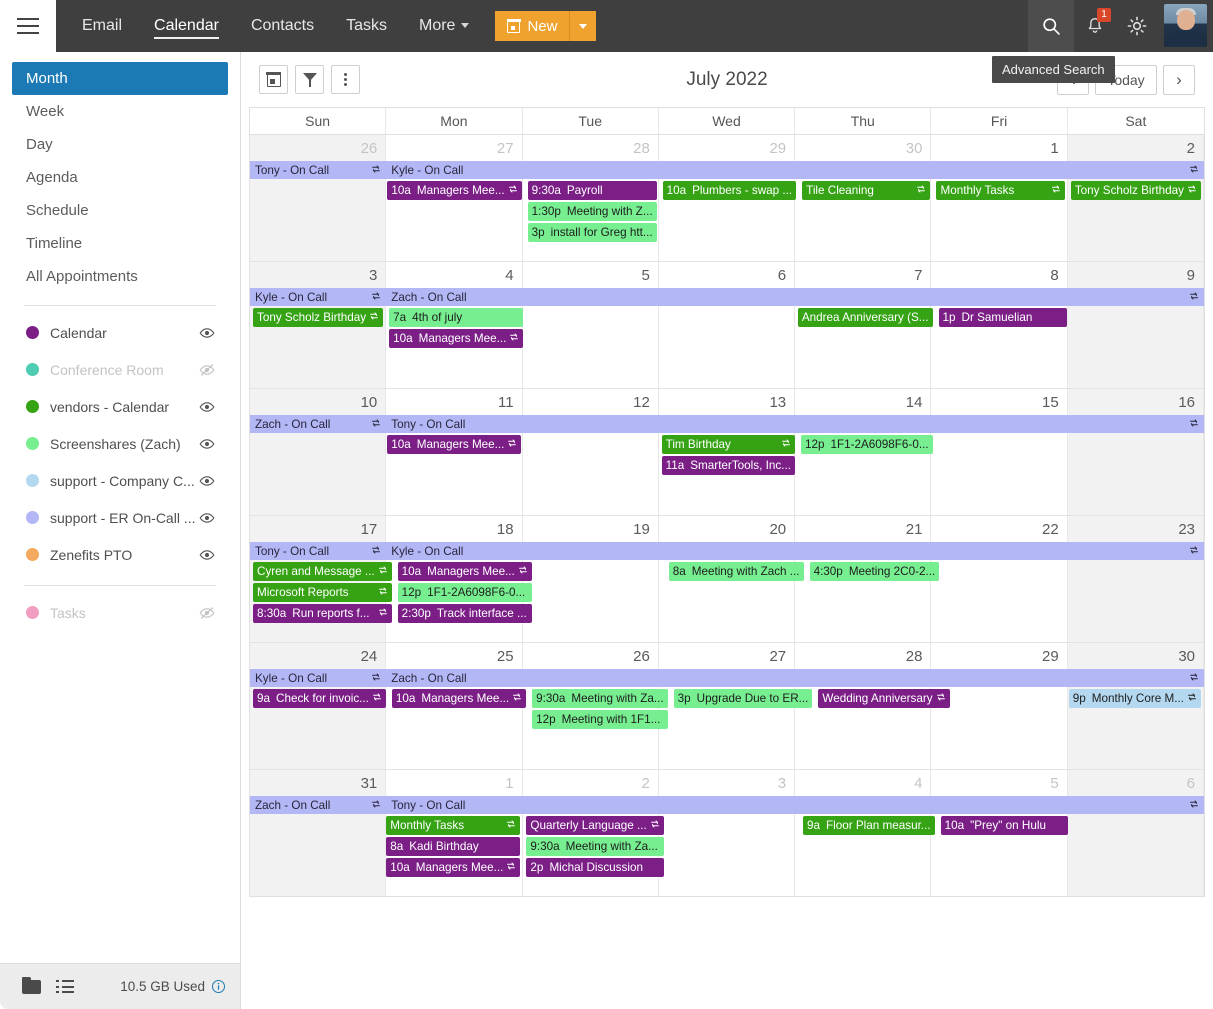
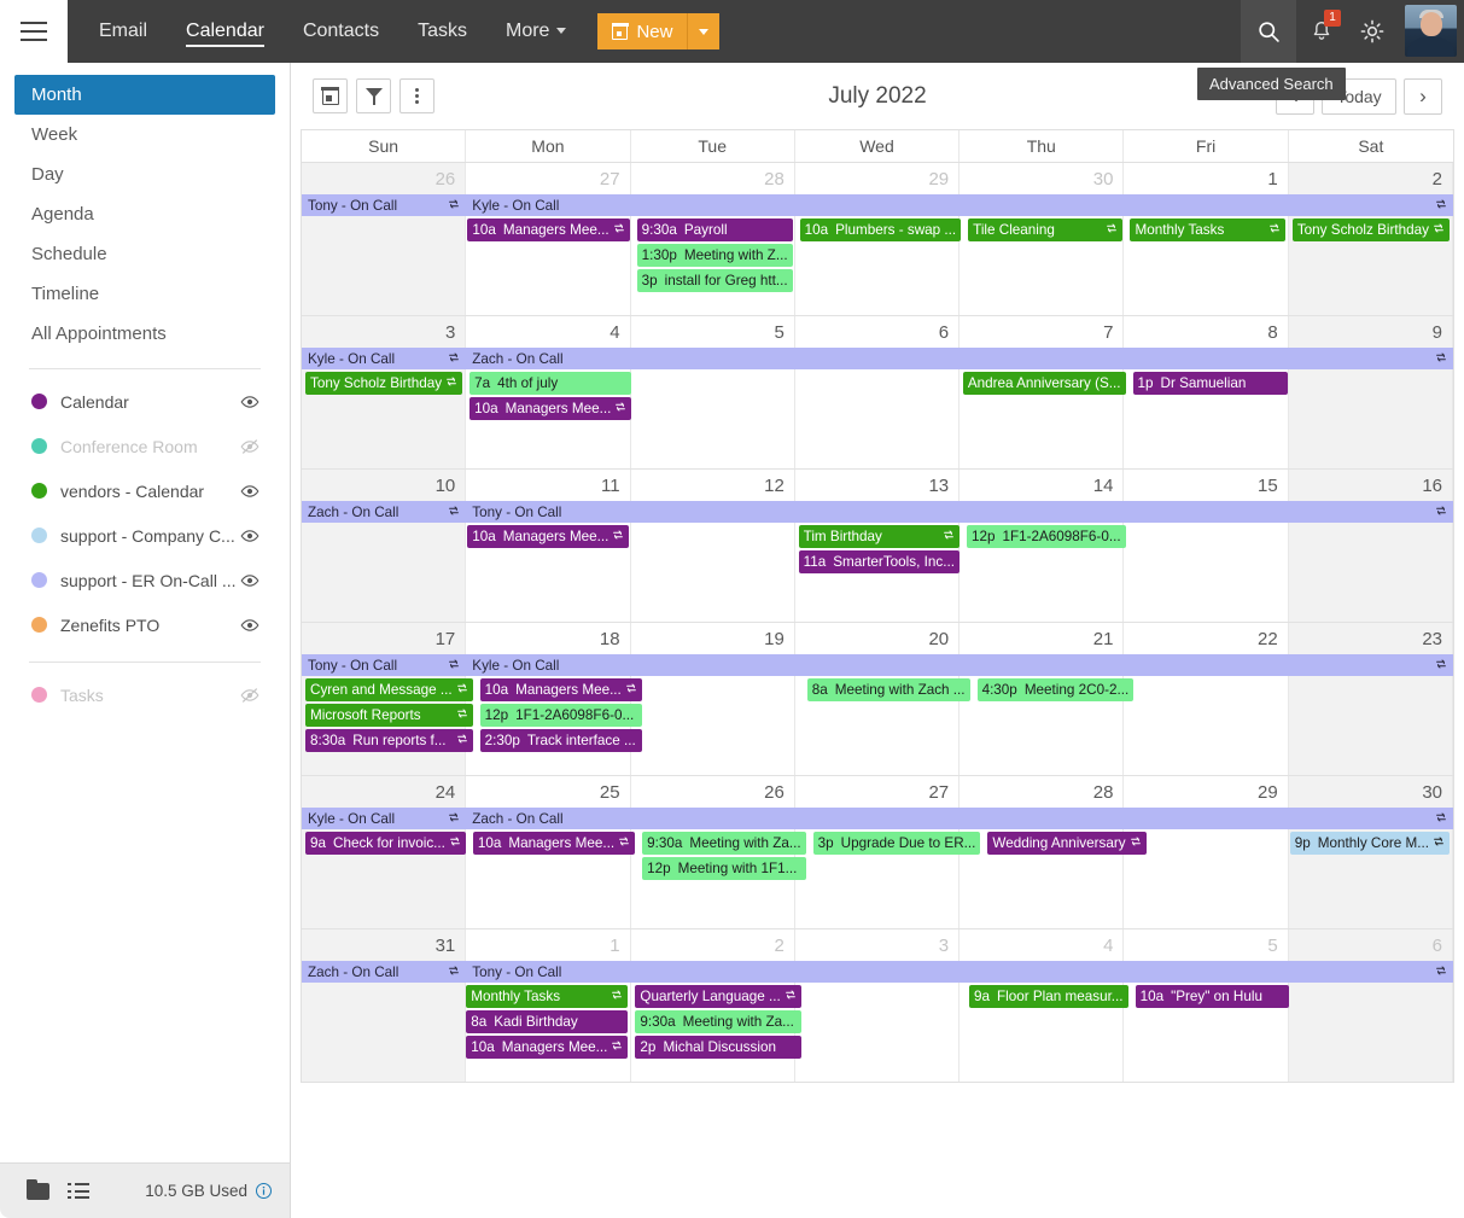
  Email
  Calendar
  Contacts
  Tasks
  More
  New
  1
  Advanced Search
  Month
  Week
  Day
  Agenda
  Schedule
  Timeline
  All Appointments
  Calendar
  Conference Room
  vendors - Calendar
- Screenshares (Zach)
  support - Company C...
  support - ER On-Call ...
  Zenefits PTO
  Tasks
  10.5 GB Used
  July 2022
  oday
  ›
  Sun
  Mon
  Tue
  Wed
  Thu
  Fri
  Sat
  26
  27
  28
  29
  30
  1
  2
  Tony - On Call
  Kyle - On Call
  10a
  Managers Mee...
  9:30a
  Payroll
  1:30p
  Meeting with Z...
  3p
  install for Greg htt...
  10a
  Plumbers - swap ...
  Tile Cleaning
  Monthly Tasks
  Tony Scholz Birthday
  3
  4
  5
  6
  7
  8
  9
  Kyle - On Call
  Zach - On Call
  Tony Scholz Birthday
  7a
  4th of july
  10a
  Managers Mee...
  Andrea Anniversary (S...
  1p
  Dr Samuelian
  10
  11
  12
  13
  14
  15
  16
  Zach - On Call
  Tony - On Call
  10a
  Managers Mee...
  Tim Birthday
  11a
  SmarterTools, Inc...
  12p
  1F1-2A6098F6-0...
  17
  18
  19
  20
  21
  22
  23
  Tony - On Call
  Kyle - On Call
  Cyren and Message ...
  Microsoft Reports
  8:30a
  Run reports f...
  10a
  Managers Mee...
  12p
  1F1-2A6098F6-0...
  2:30p
  Track interface ...
  8a
  Meeting with Zach ...
  4:30p
  Meeting 2C0-2...
  24
  25
  26
  27
  28
  29
  30
  Kyle - On Call
  Zach - On Call
  9a
  Check for invoic...
  10a
  Managers Mee...
  9:30a
  Meeting with Za...
  12p
  Meeting with 1F1...
  3p
  Upgrade Due to ER...
  Wedding Anniversary
  9p
  Monthly Core M...
  31
  1
  2
  3
  4
  5
  6
  Zach - On Call
  Tony - On Call
  Monthly Tasks
  8a
  Kadi Birthday
  10a
  Managers Mee...
  Quarterly Language ...
  9:30a
  Meeting with Za...
  2p
  Michal Discussion
  9a
  Floor Plan measur...
  10a
  "Prey" on Hulu
